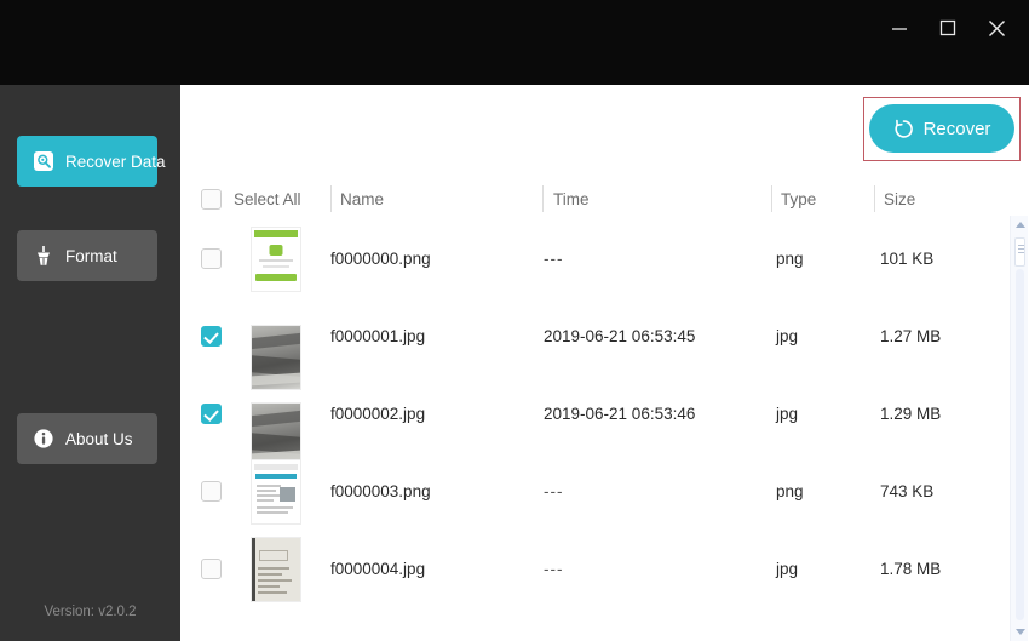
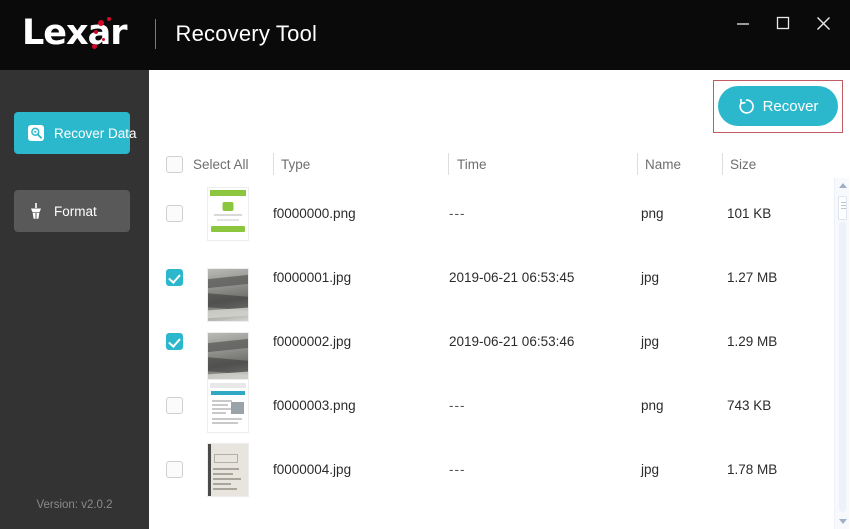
+ Lexar
+ Recovery Tool
  Recover Data
  Format
- About Us
  Version: v2.0.2
  Recover
  Select All
- Name
+ Type
  Time
- Type
+ Name
  Size
  f0000000.png
  ---
  png
  101 KB
  f0000001.jpg
  2019-06-21 06:53:45
  jpg
  1.27 MB
  f0000002.jpg
  2019-06-21 06:53:46
  jpg
  1.29 MB
  f0000003.png
  ---
  png
  743 KB
  f0000004.jpg
  ---
  jpg
  1.78 MB
